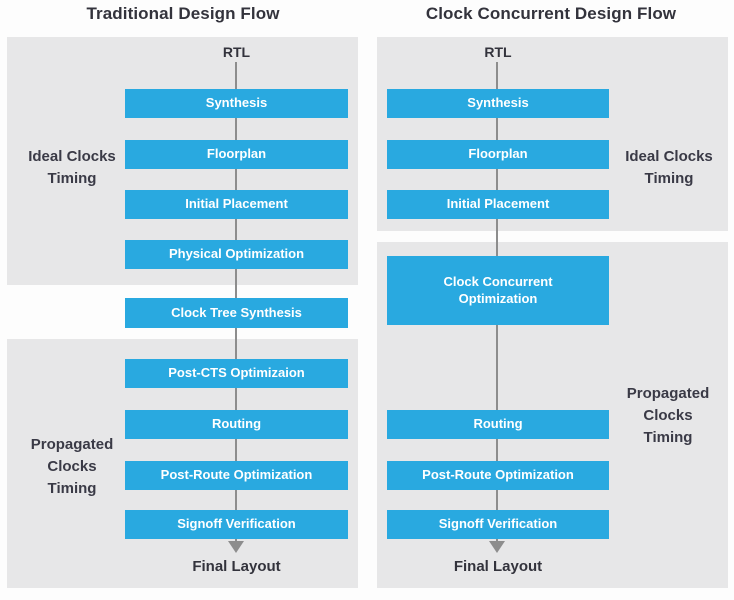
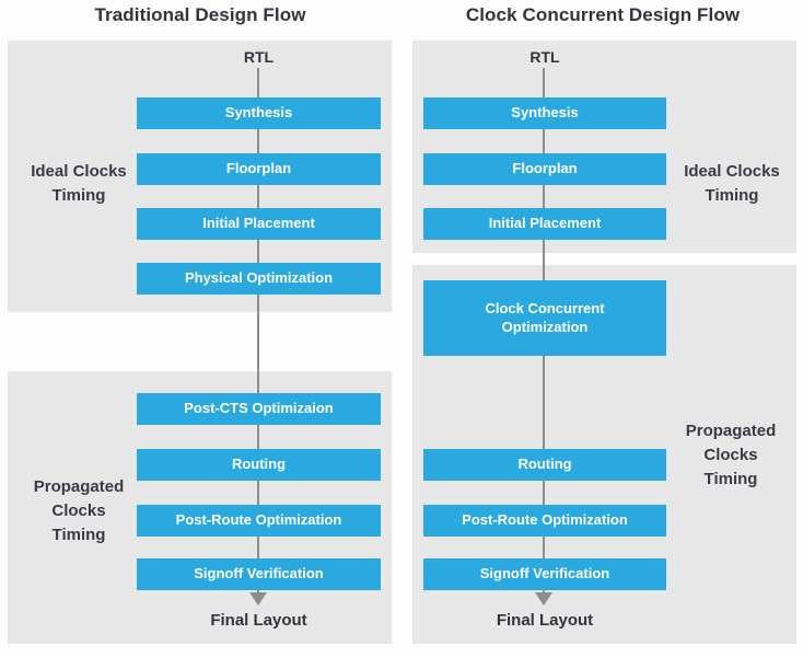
  Traditional Design Flow
  RTL
  Synthesis
  Floorplan
  Initial Placement
  Physical Optimization
- Clock Tree Synthesis
  Post-CTS Optimizaion
  Routing
  Post-Route Optimization
  Signoff Verification
  Final Layout
  Ideal Clocks
  Timing
  Propagated
  Clocks
  Timing
  Clock Concurrent Design Flow
  RTL
  Synthesis
  Floorplan
  Initial Placement
  Clock Concurrent Optimization
  Routing
  Post-Route Optimization
  Signoff Verification
  Final Layout
  Ideal Clocks
  Timing
  Propagated
  Clocks
  Timing
